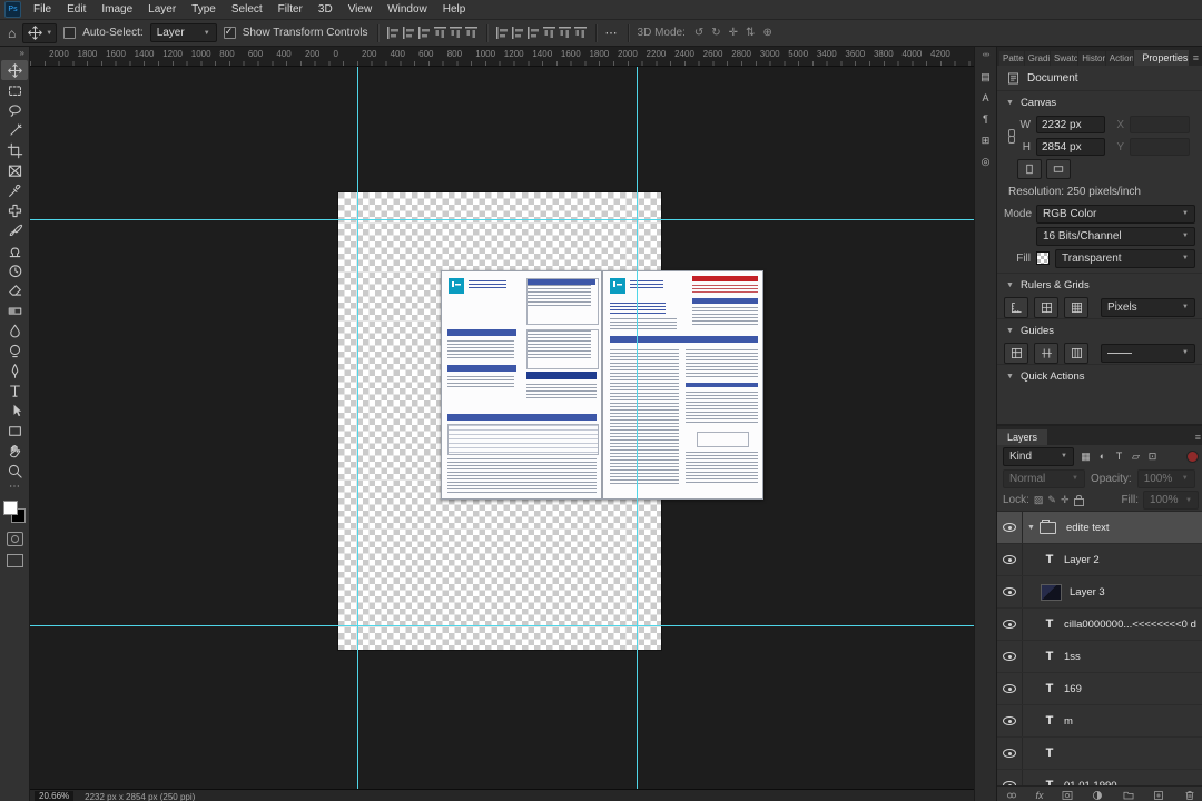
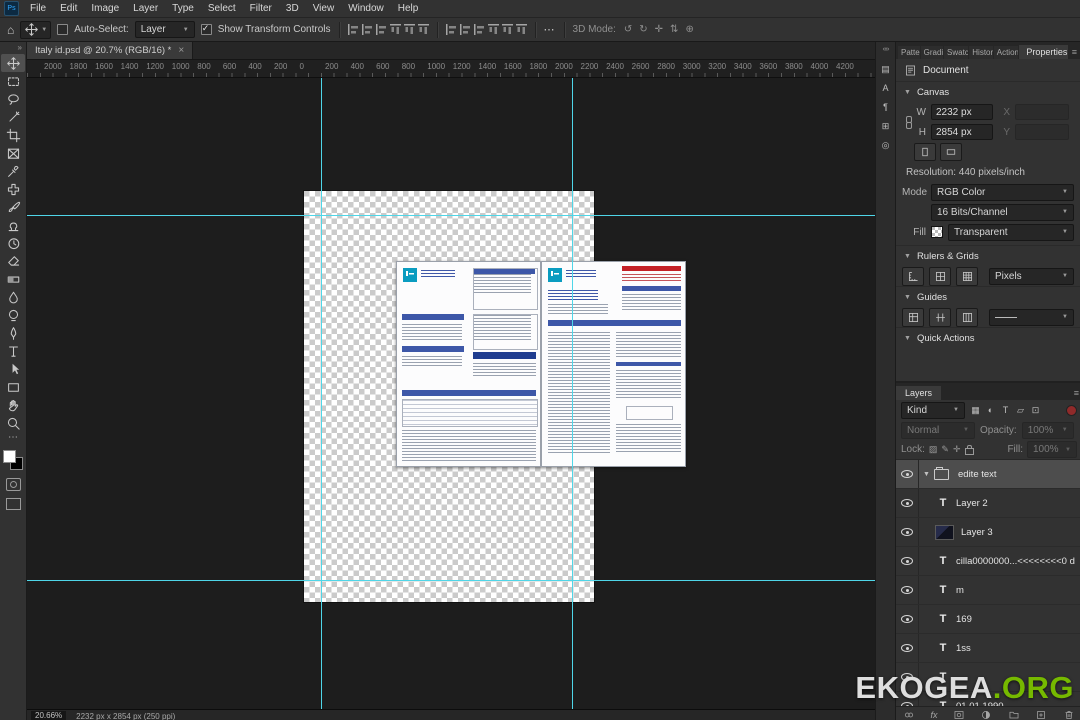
  File
  Edit
  Image
  Layer
  Type
  Select
  Filter
  3D
  View
  Window
  Help
  ⌂
  Auto-Select:
  Layer
  Show Transform Controls
  ⋯
  3D Mode:
  ↺
  ↻
  ✛
  ⇅
  ⊕
  »
  ⋯
+ Italy id.psd @ 20.7% (RGB/16) *
+ ×
  2000
  1800
  1600
  1400
  1200
  1000
  800
  600
  400
  200
  0
  200
  400
  600
  800
  1000
  1200
  1400
  1600
  1800
  2000
  2200
  2400
  2600
  2800
  3000
- 5000
+ 3200
  3400
  3600
  3800
  4000
  4200
  20.66%
  2232 px x 2854 px (250 ppi)
  ▤
  A
  ¶
  ⊞
  ◎
  Patte
  Gradi
  Swatc
  Histor
  Action
  Properties
  ≡
  Document
  Canvas
  W
  2232 px
  X
  H
  2854 px
  Y
- Resolution: 250 pixels/inch
+ Resolution: 440 pixels/inch
  Mode
  RGB Color
  16 Bits/Channel
  Fill
  Transparent
  Rulers & Grids
  Pixels
  Guides
  Quick Actions
  Layers
  ≡
  Kind
  ▦
  ◐
  T
  ▱
  ⊡
  Normal
  Opacity:
  100%
  Lock:
  ▨
  ✎
  ✛
  Fill:
  100%
  edite text
  T
  Layer 2
  Layer 3
  T
  cilla0000000...<<<<<<<<0 d
  T
- 1ss
+ m
  T
  169
  T
- m
+ 1ss
  T
  fx
+ EKOGEA.ORG
